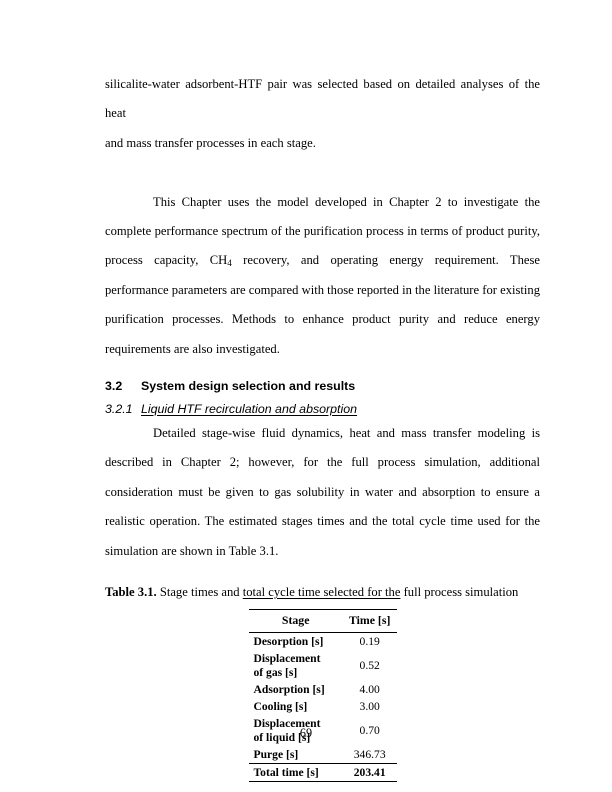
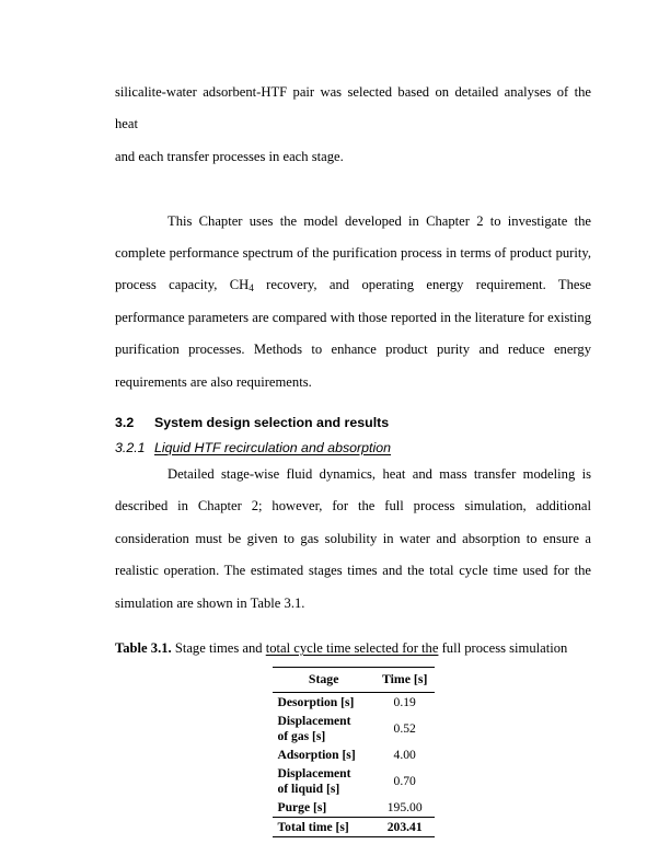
  silicalite-water adsorbent-HTF pair was selected based on detailed analyses of the heat
- and mass transfer processes in each stage.
+ and each transfer processes in each stage.
- This Chapter uses the model developed in Chapter 2 to investigate the complete performance spectrum of the purification process in terms of product purity, process capacity, CH4 recovery, and operating energy requirement. These performance parameters are compared with those reported in the literature for existing purification processes. Methods to enhance product purity and reduce energy requirements are also investigated.
+ This Chapter uses the model developed in Chapter 2 to investigate the complete performance spectrum of the purification process in terms of product purity, process capacity, CH4 recovery, and operating energy requirement. These performance parameters are compared with those reported in the literature for existing purification processes. Methods to enhance product purity and reduce energy requirements are also requirements.
  3.2
  System design selection and results
  3.2.1
  Liquid HTF recirculation and absorption
  Detailed stage-wise fluid dynamics, heat and mass transfer modeling is described in Chapter 2; however, for the full process simulation, additional consideration must be given to gas solubility in water and absorption to ensure a realistic operation. The estimated stages times and the total cycle time used for the simulation are shown in Table 3.1.
  Table 3.1. Stage times and total cycle time selected for the full process simulation
  Stage	Time [s]
  Desorption [s]	0.19
  Displacementof gas [s]	0.52
  Adsorption [s]	4.00
- Cooling [s]	3.00
  Displacementof liquid [s]	0.70
- Purge [s]	346.73
+ Purge [s]	195.00
  Total time [s]	203.41
- 69
